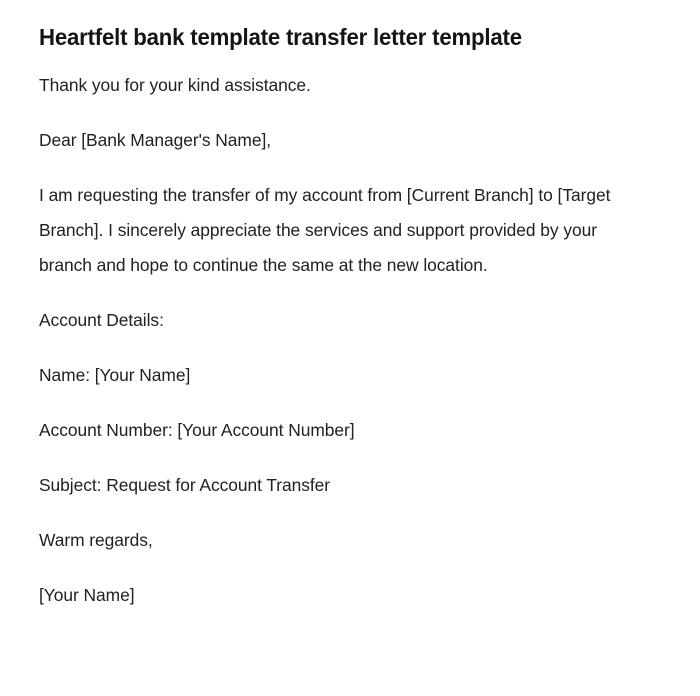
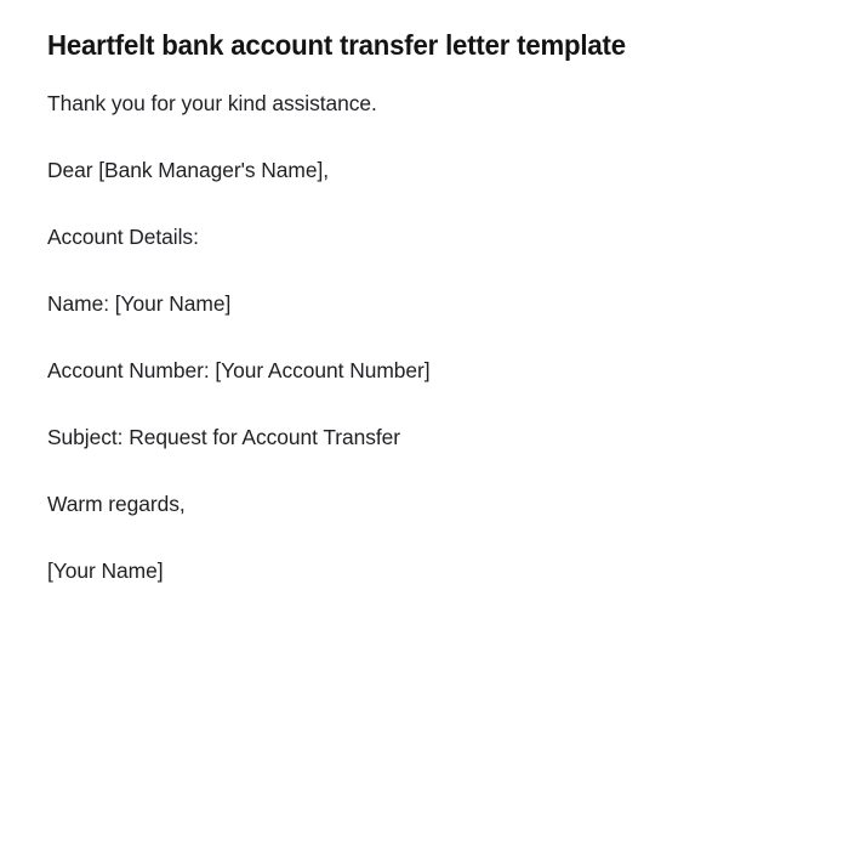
- Heartfelt bank template transfer letter template
+ Heartfelt bank account transfer letter template
  Thank you for your kind assistance.
  Dear [Bank Manager's Name],
- I am requesting the transfer of my account from [Current Branch] to [Target Branch]. I sincerely appreciate the services and support provided by your branch and hope to continue the same at the new location.
  Account Details:
  Name: [Your Name]
  Account Number: [Your Account Number]
  Subject: Request for Account Transfer
  Warm regards,
  [Your Name]
